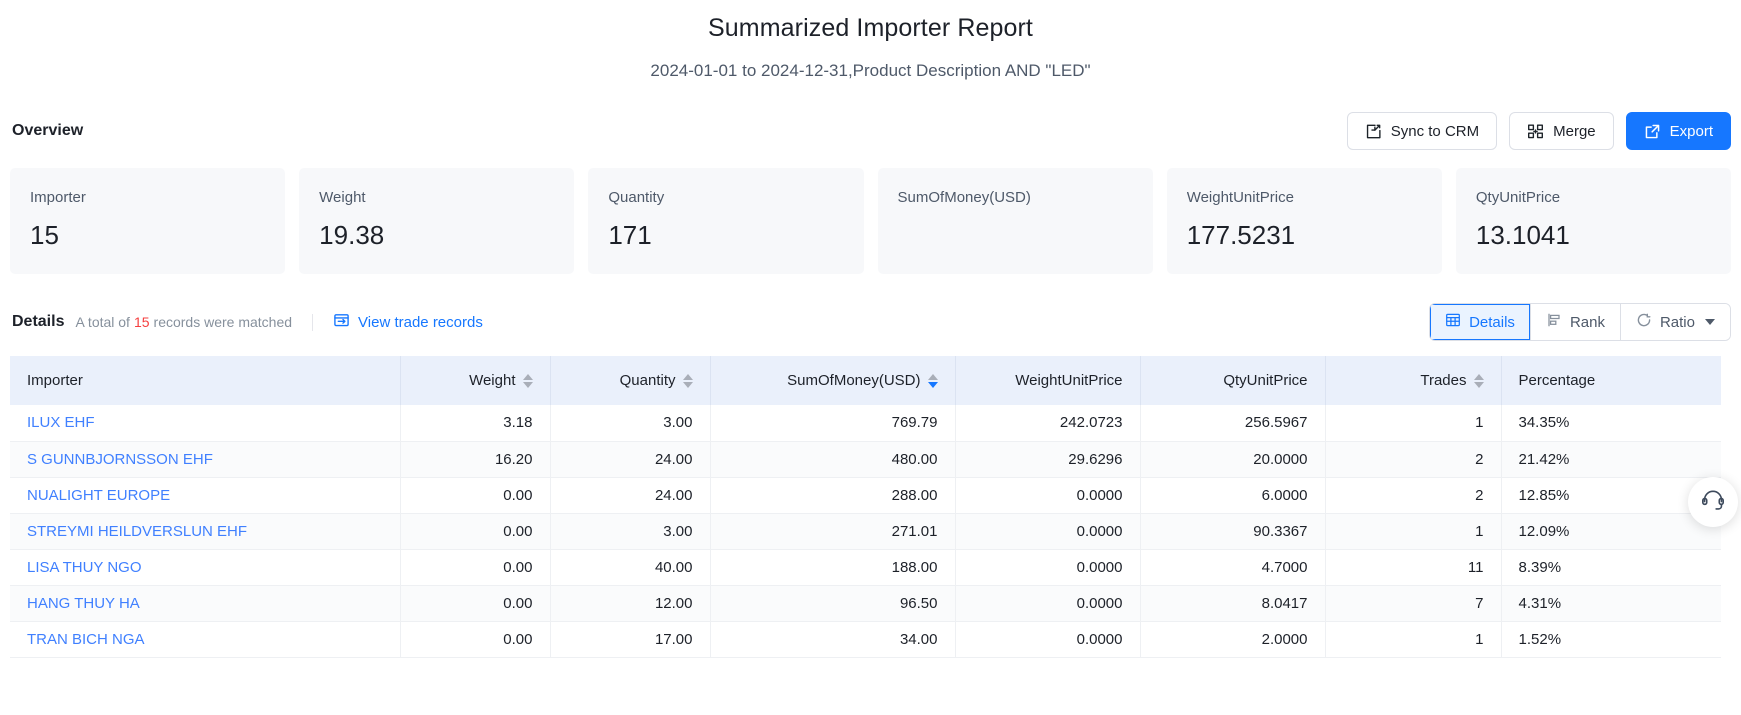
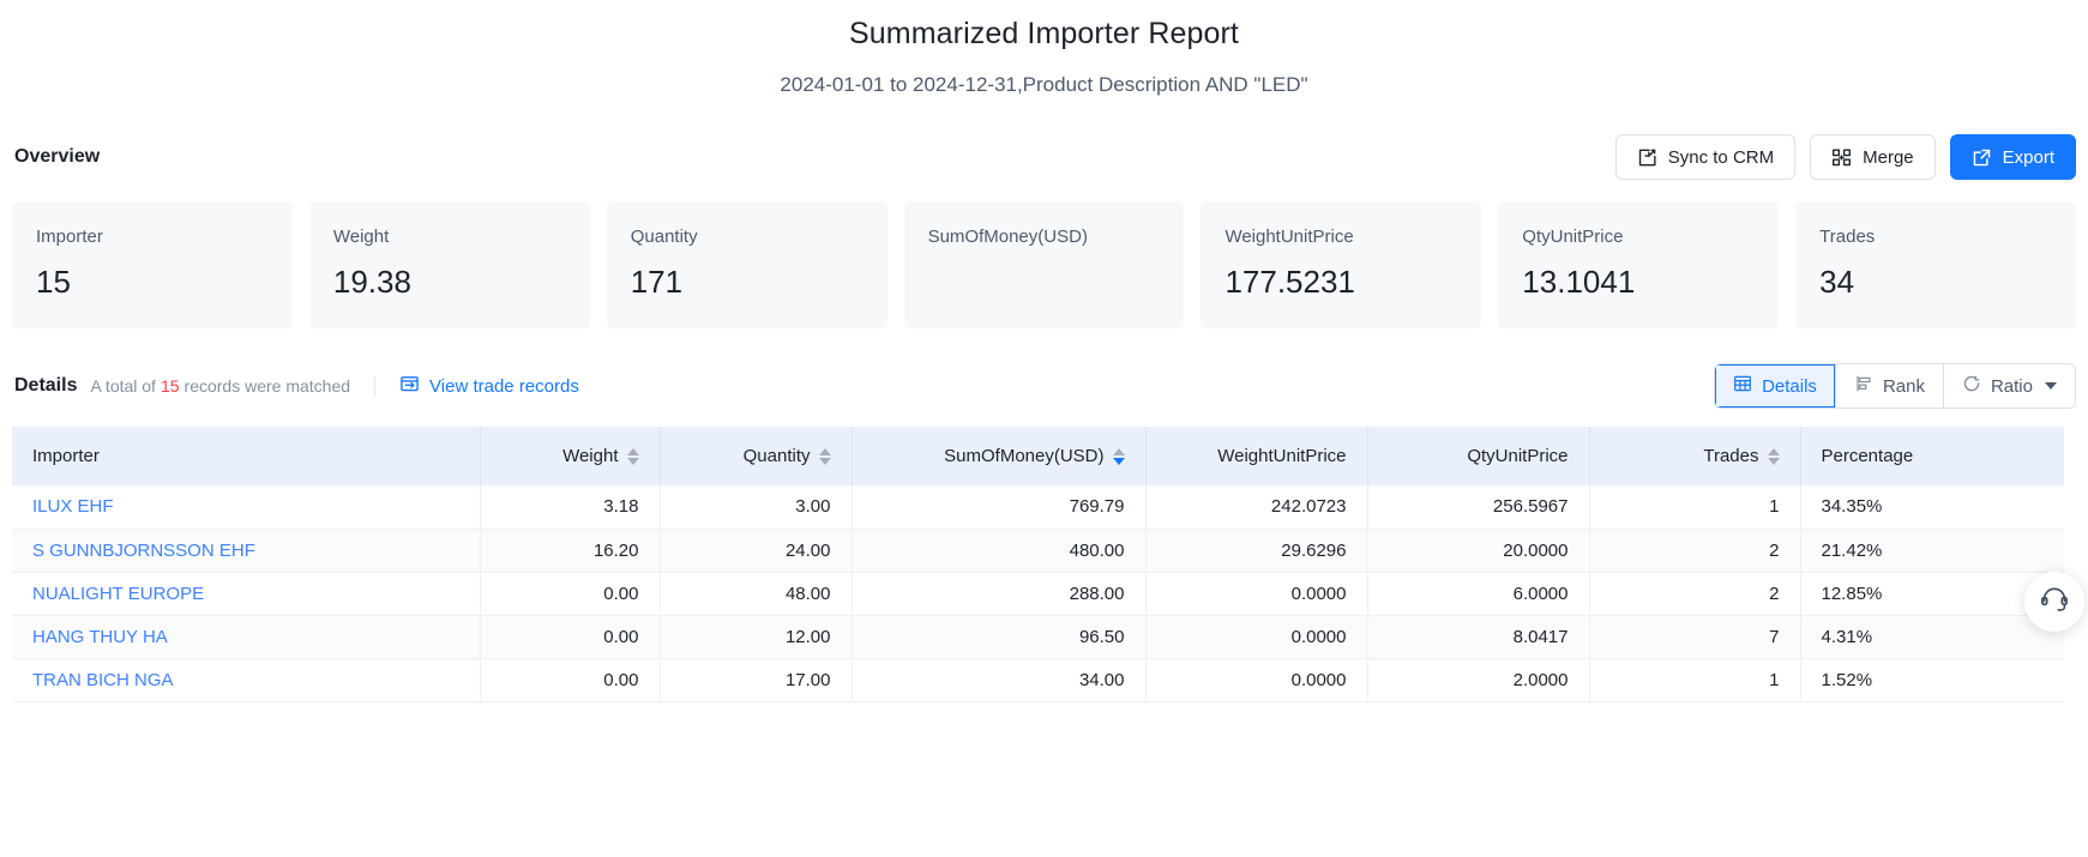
  Summarized Importer Report
  2024-01-01 to 2024-12-31,Product Description AND "LED"
  Overview
  Sync to CRM
  Merge
  Export
  Importer
  15
  Weight
  19.38
  Quantity
  171
  SumOfMoney(USD)
  WeightUnitPrice
  177.5231
  QtyUnitPrice
  13.1041
+ Trades
+ 34
  Details
  A total of 15 records were matched
  View trade records
  Details
  Rank
  Ratio
  Importer	Weight	Quantity	SumOfMoney(USD)	WeightUnitPrice	QtyUnitPrice	Trades	Percentage
  ILUX EHF	3.18	3.00	769.79	242.0723	256.5967	1	34.35%
  S GUNNBJORNSSON EHF	16.20	24.00	480.00	29.6296	20.0000	2	21.42%
- NUALIGHT EUROPE	0.00	24.00	288.00	0.0000	6.0000	2	12.85%
+ NUALIGHT EUROPE	0.00	48.00	288.00	0.0000	6.0000	2	12.85%
- STREYMI HEILDVERSLUN EHF	0.00	3.00	271.01	0.0000	90.3367	1	12.09%
- LISA THUY NGO	0.00	40.00	188.00	0.0000	4.7000	11	8.39%
  HANG THUY HA	0.00	12.00	96.50	0.0000	8.0417	7	4.31%
  TRAN BICH NGA	0.00	17.00	34.00	0.0000	2.0000	1	1.52%
